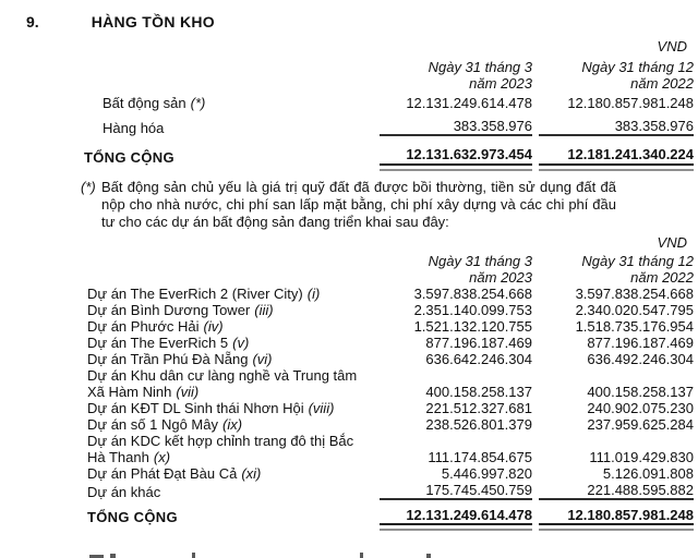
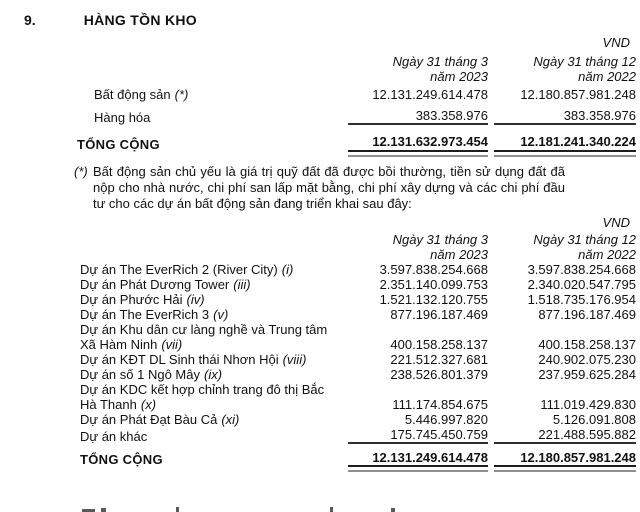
  9.
  HÀNG TỒN KHO
  VND
  Ngày 31 tháng 3
  năm 2023
  Ngày 31 tháng 12
  năm 2022
  Bất động sản (*)
  12.131.249.614.478
  12.180.857.981.248
  Hàng hóa
  383.358.976
  383.358.976
  TỔNG CỘNG
  12.131.632.973.454
  12.181.241.340.224
  (*)
  Bất động sản chủ yếu là giá trị quỹ đất đã được bồi thường, tiền sử dụng đất đã nộp cho nhà nước, chi phí san lấp mặt bằng, chi phí xây dựng và các chi phí đầu tư cho các dự án bất động sản đang triển khai sau đây:
  VND
  Ngày 31 tháng 3
  năm 2023
  Ngày 31 tháng 12
  năm 2022
  Dự án The EverRich 2 (River City) (i)
  3.597.838.254.668
  3.597.838.254.668
- Dự án Bình Dương Tower (iii)
+ Dự án Phát Dương Tower (iii)
  2.351.140.099.753
  2.340.020.547.795
  Dự án Phước Hải (iv)
  1.521.132.120.755
  1.518.735.176.954
- Dự án The EverRich 5 (v)
+ Dự án The EverRich 3 (v)
  877.196.187.469
  877.196.187.469
- Dự án Trần Phú Đà Nẵng (vi)
- 636.642.246.304
- 636.492.246.304
  Dự án Khu dân cư làng nghề và Trung tâm Xã Hàm Ninh (vii)
  400.158.258.137
  400.158.258.137
  Dự án KĐT DL Sinh thái Nhơn Hội (viii)
  221.512.327.681
  240.902.075.230
  Dự án số 1 Ngô Mây (ix)
  238.526.801.379
  237.959.625.284
  Dự án KDC kết hợp chỉnh trang đô thị Bắc Hà Thanh (x)
  111.174.854.675
  111.019.429.830
  Dự án Phát Đạt Bàu Cả (xi)
  5.446.997.820
  5.126.091.808
  Dự án khác
  175.745.450.759
  221.488.595.882
  TỔNG CỘNG
  12.131.249.614.478
  12.180.857.981.248
